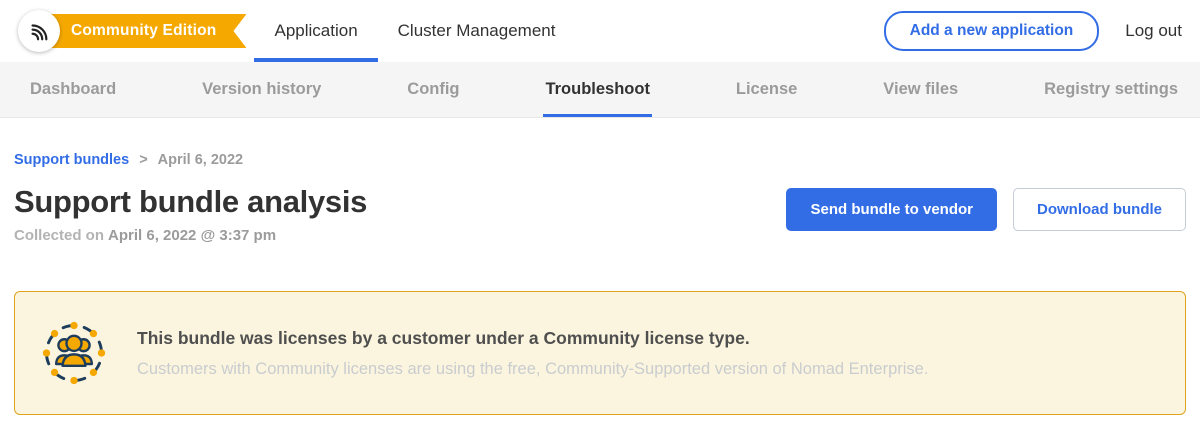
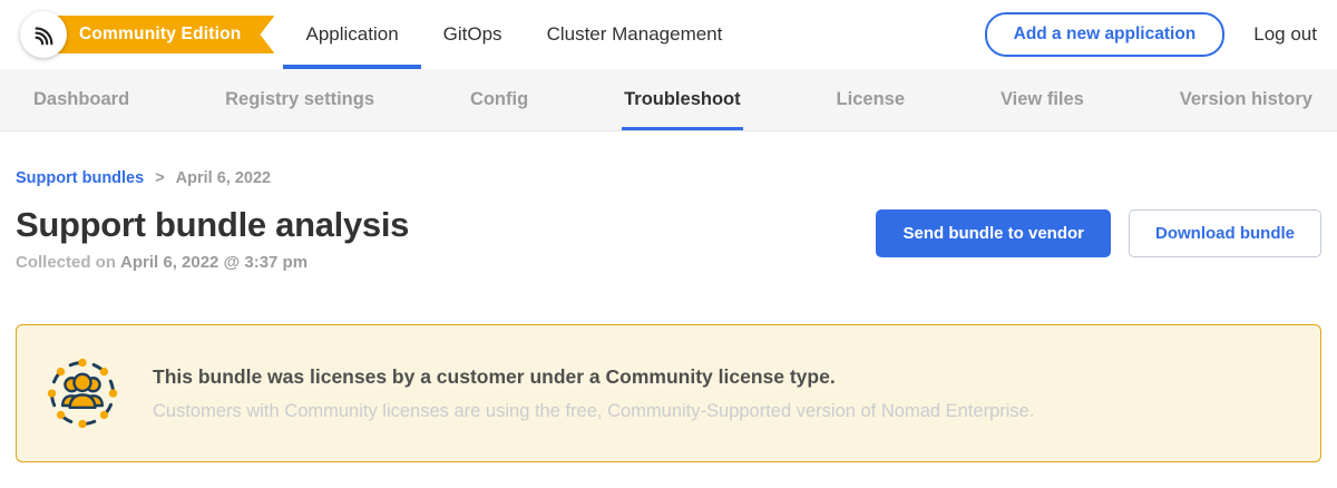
  Community Edition
  Application
+ GitOps
  Cluster Management
  Add a new application
  Log out
  Dashboard
- Version history
+ Registry settings
  Config
  Troubleshoot
  License
  View files
- Registry settings
+ Version history
  Support bundles
  >
  April 6, 2022
  Support bundle analysis
  Collected on April 6, 2022 @ 3:37 pm
  Send bundle to vendor
  Download bundle
  This bundle was licenses by a customer under a Community license type.
  Customers with Community licenses are using the free, Community-Supported version of Nomad Enterprise.
